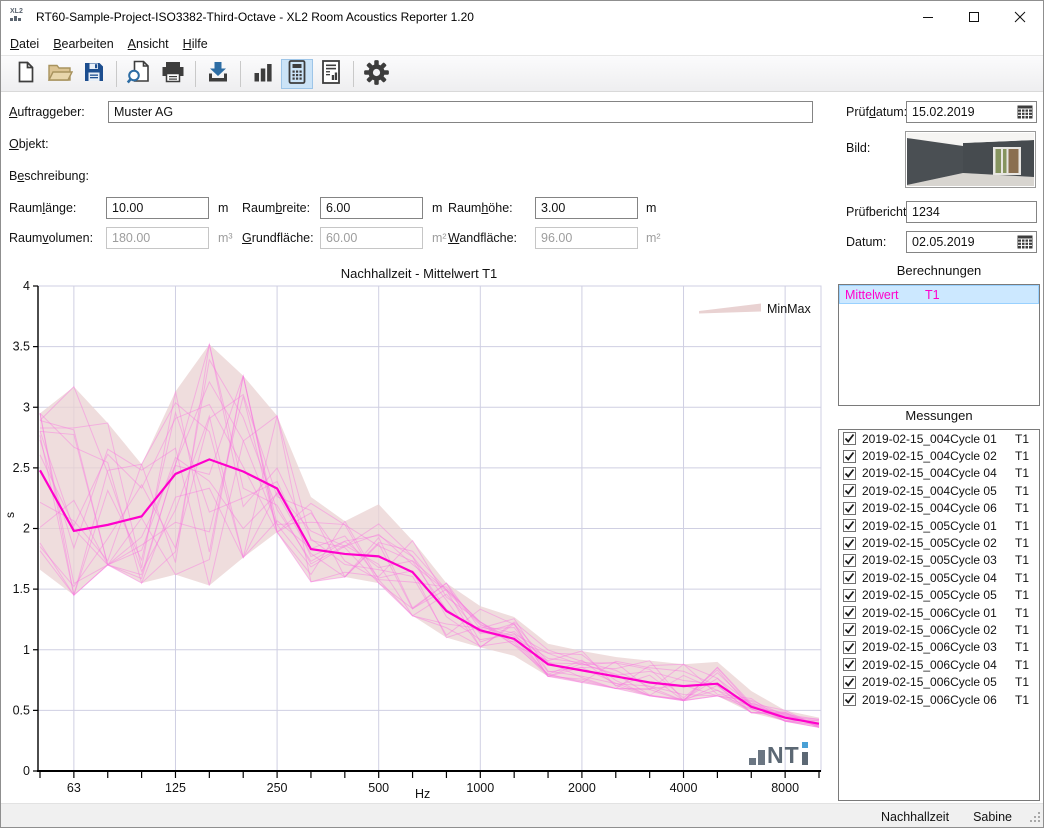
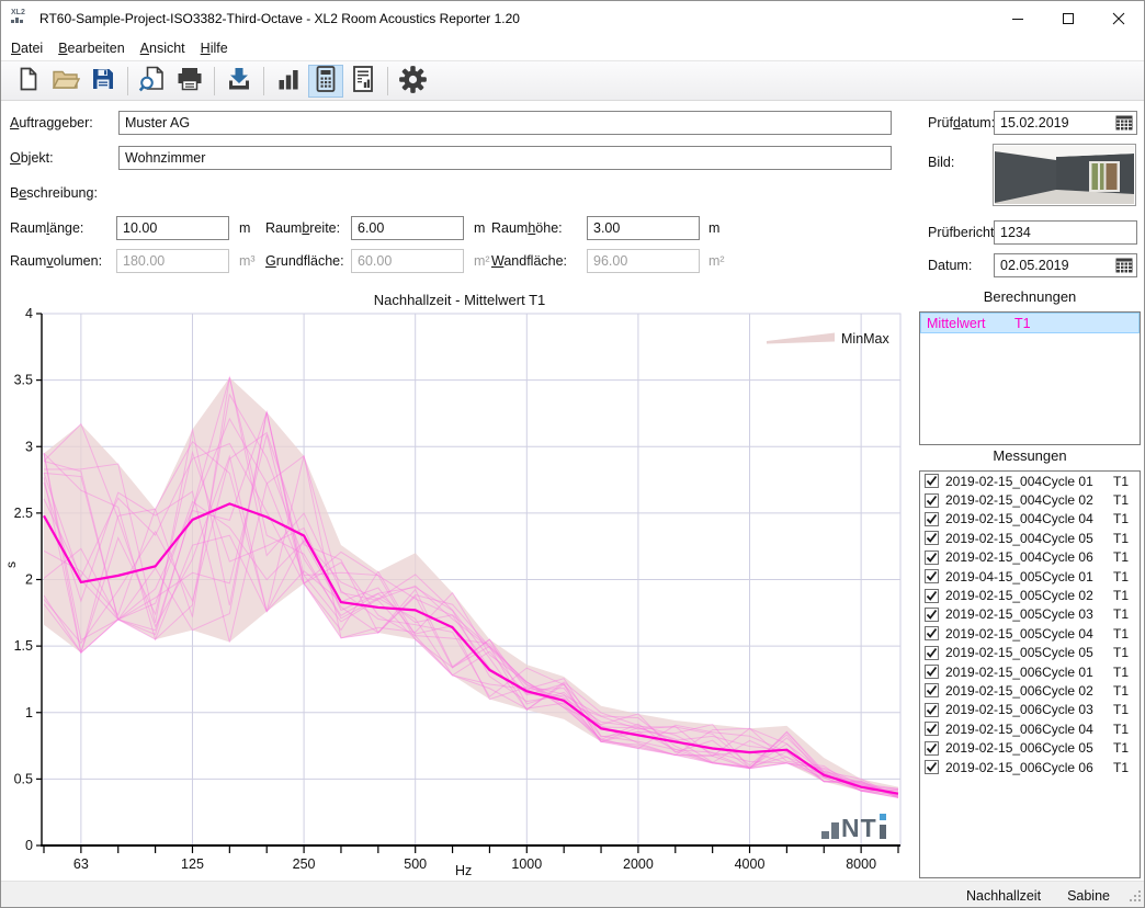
  RT60-Sample-Project-ISO3382-Third-Octave - XL2 Room Acoustics Reporter 1.20
  Datei
  Bearbeiten
  Ansicht
  Hilfe
  Auftraggeber:
  Muster AG
  Objekt:
+ Wohnzimmer
  Beschreibung:
  Raumlänge:
  10.00
  m
  Raumbreite:
  6.00
  m
  Raumhöhe:
  3.00
  m
  Raumvolumen:
  180.00
  m³
  Grundfläche:
  60.00
  m²
  Wandfläche:
  96.00
  m²
  Prüfdatum
  15.02.2019
  Bild:
  Prüfbericht
  1234
  Datum:
  02.05.2019
  Nachhallzeit - Mittelwert T1
  0
  0.5
  1
  1.5
  2
  2.5
  3
  3.5
  4
  63
  125
  250
  500
  1000
  2000
  4000
  8000
  Hz
  MinMax
  NT
  Berechnungen
  Mittelwert
  T1
  Messungen
  2019-02-15_004Cycle 01
  T1
  2019-02-15_004Cycle 02
  T1
  2019-02-15_004Cycle 04
  T1
  2019-02-15_004Cycle 05
  T1
  2019-02-15_004Cycle 06
  T1
- 2019-02-15_005Cycle 01
+ 2019-04-15_005Cycle 01
  T1
  2019-02-15_005Cycle 02
  T1
  2019-02-15_005Cycle 03
  T1
  2019-02-15_005Cycle 04
  T1
  2019-02-15_005Cycle 05
  T1
  2019-02-15_006Cycle 01
  T1
  2019-02-15_006Cycle 02
  T1
  2019-02-15_006Cycle 03
  T1
  2019-02-15_006Cycle 04
  T1
  2019-02-15_006Cycle 05
  T1
  2019-02-15_006Cycle 06
  T1
  Nachhallzeit
  Sabine
